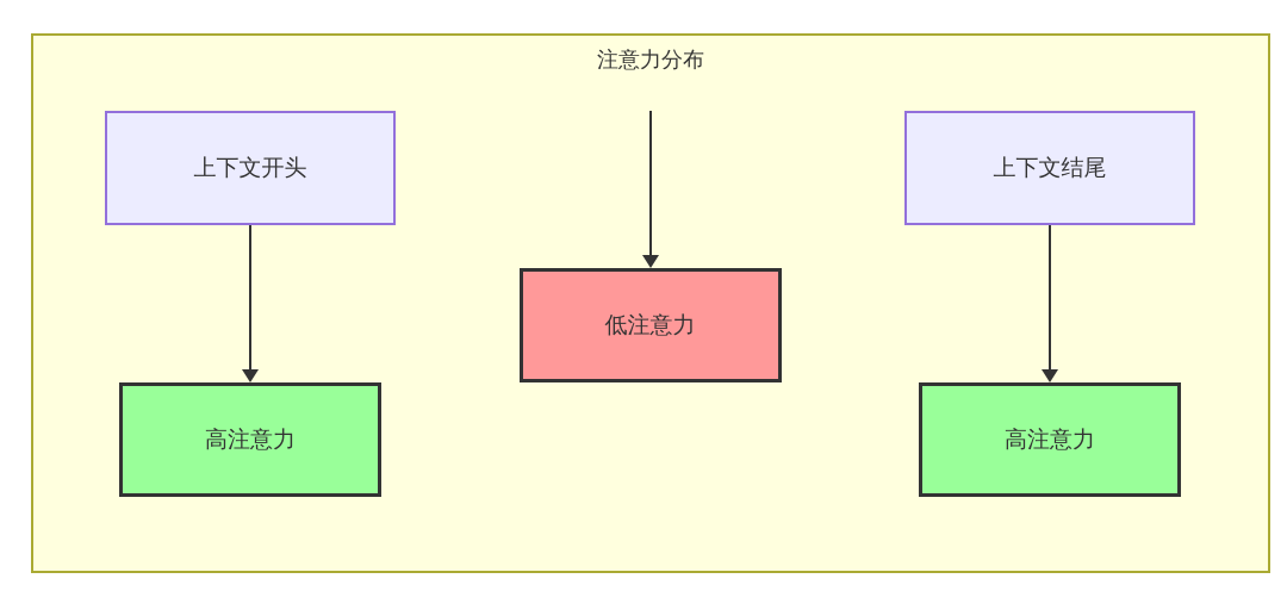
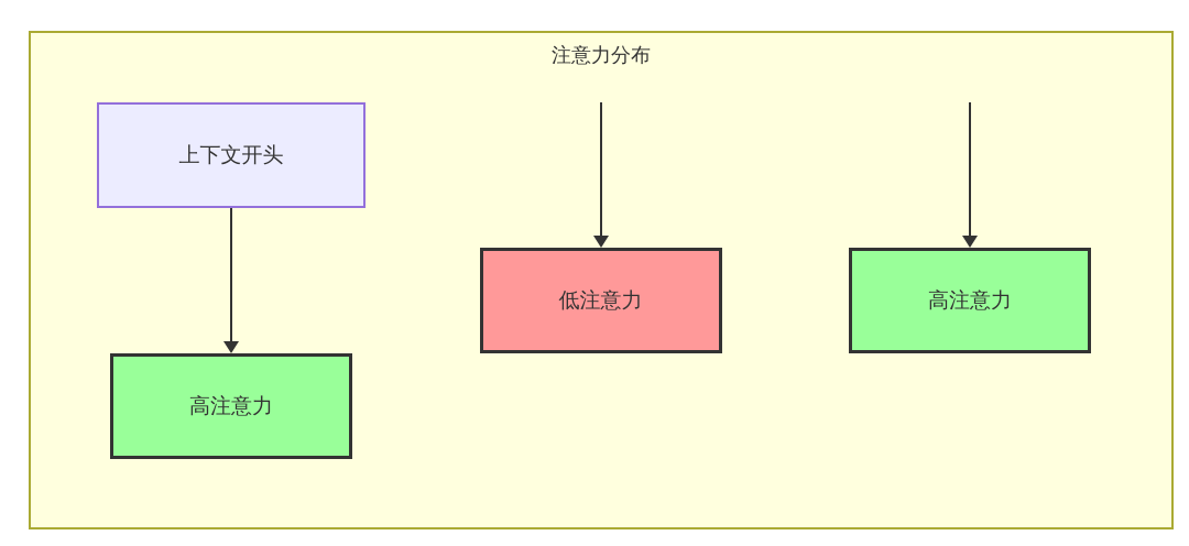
  注意力分布
  上下文开头
  高注意力
  低注意力
- 上下文结尾
  高注意力
